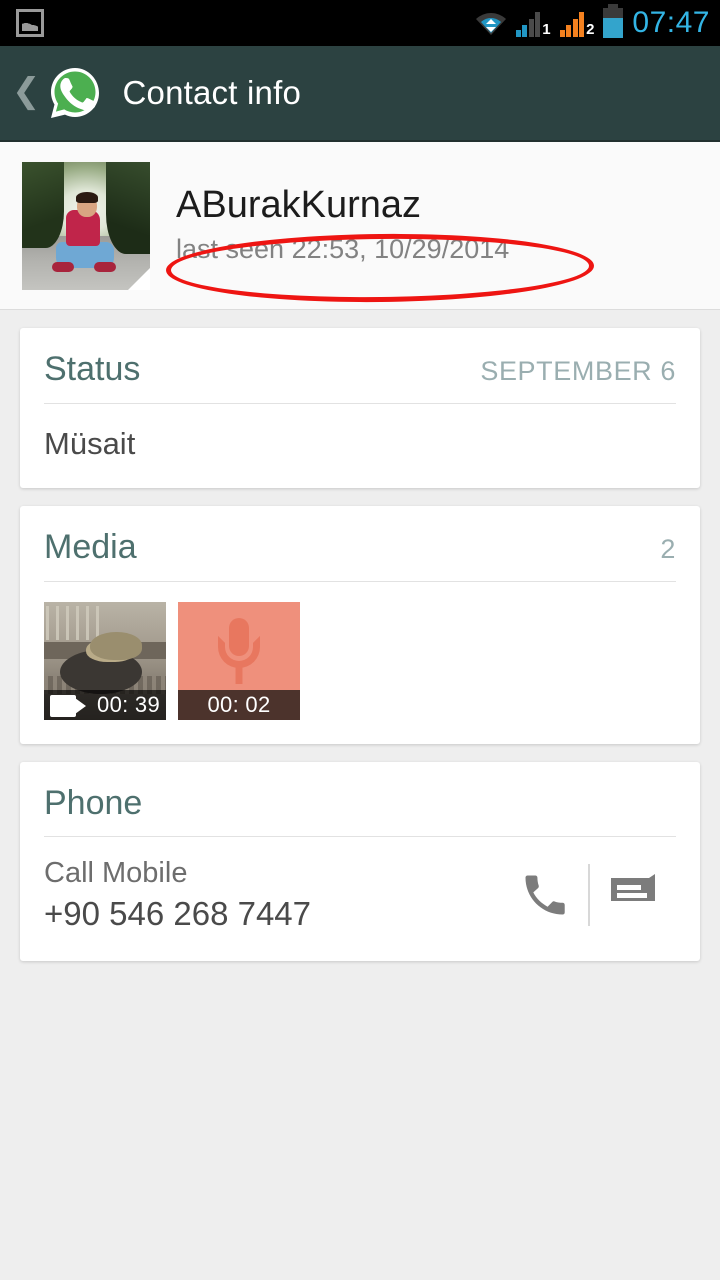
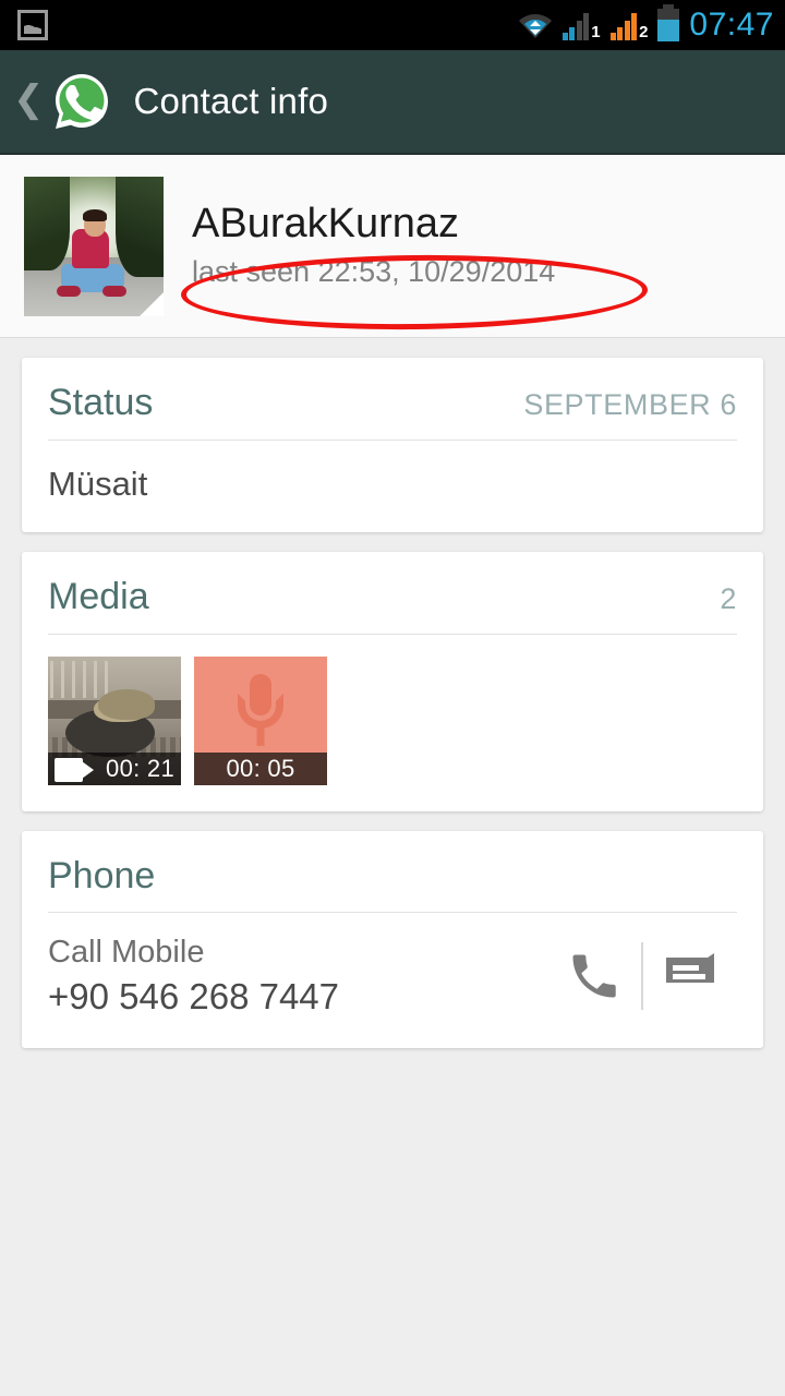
  1
  2
  07:47
  ❮
  Contact info
  ABurakKurnaz
  last seen 22:53, 10/29/2014
  Status
  SEPTEMBER 6
  Müsait
  Media
  2
- 00: 39
+ 00: 21
- 00: 02
+ 00: 05
  Phone
  Call Mobile
  +90 546 268 7447
